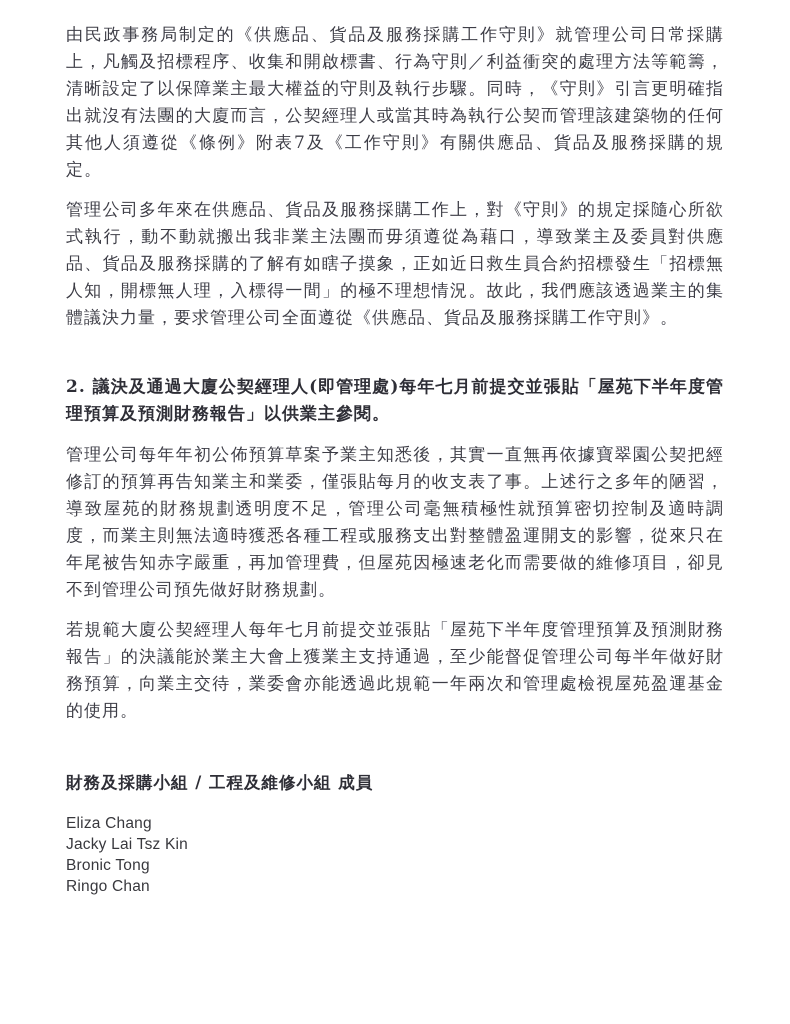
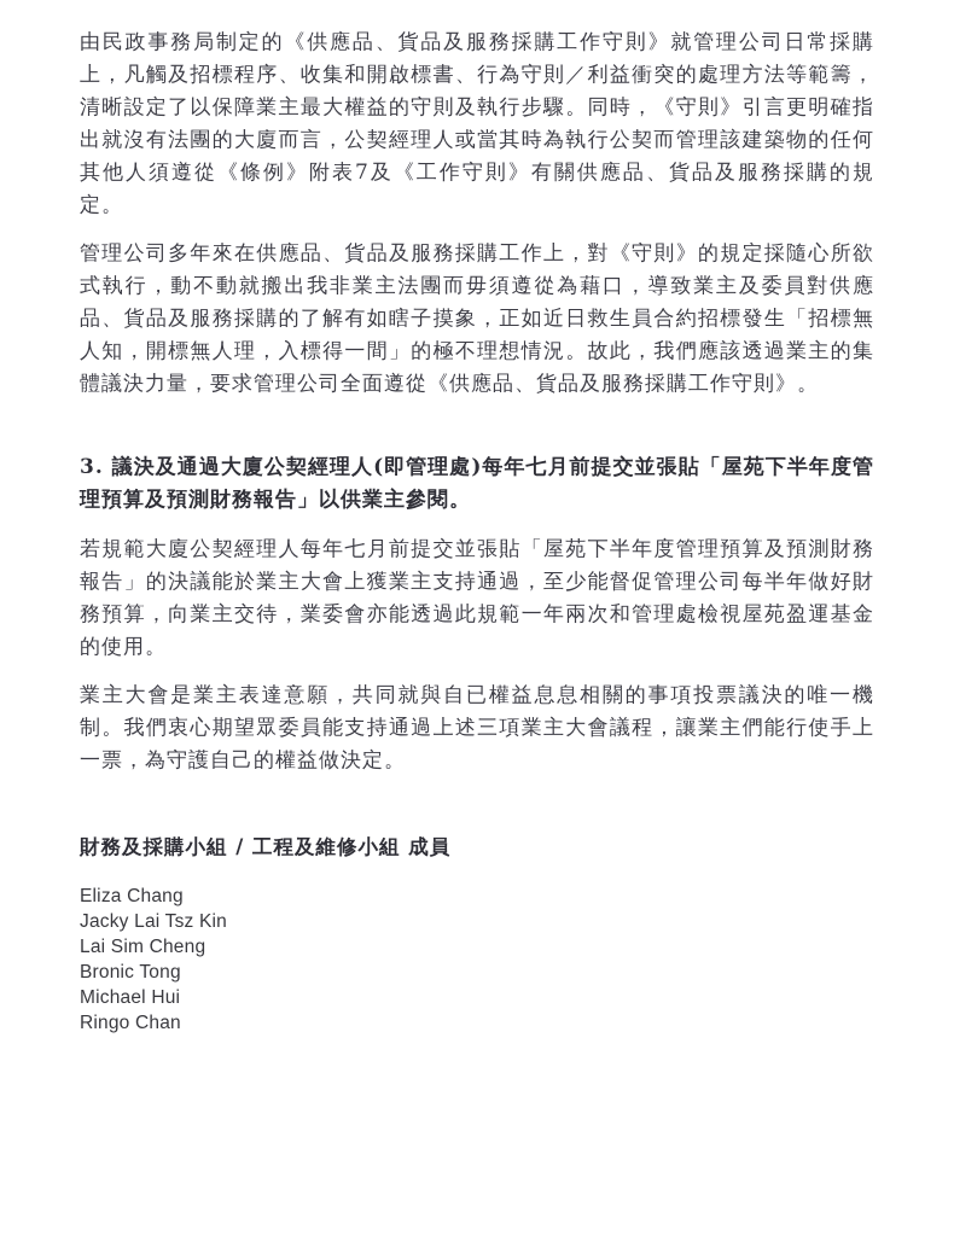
  由民政事務局制定的《供應品、貨品及服務採購工作守則》就管理公司日常採購上，凡觸及招標程序、收集和開啟標書、行為守則／利益衝突的處理方法等範籌，清晰設定了以保障業主最大權益的守則及執行步驟。同時，《守則》引言更明確指出就沒有法團的大廈而言，公契經理人或當其時為執行公契而管理該建築物的任何其他人須遵從《條例》附表7及《工作守則》有關供應品、貨品及服務採購的規定。
  管理公司多年來在供應品、貨品及服務採購工作上，對《守則》的規定採隨心所欲式執行，動不動就搬出我非業主法團而毋須遵從為藉口，導致業主及委員對供應品、貨品及服務採購的了解有如瞎子摸象，正如近日救生員合約招標發生「招標無人知，開標無人理，入標得一間」的極不理想情況。故此，我們應該透過業主的集體議決力量，要求管理公司全面遵從《供應品、貨品及服務採購工作守則》。
- 2. 議決及通過大廈公契經理人(即管理處)每年七月前提交並張貼「屋苑下半年度管理預算及預測財務報告」以供業主參閱。
+ 3. 議決及通過大廈公契經理人(即管理處)每年七月前提交並張貼「屋苑下半年度管理預算及預測財務報告」以供業主參閱。
- 管理公司每年年初公佈預算草案予業主知悉後，其實一直無再依據寶翠園公契把經修訂的預算再告知業主和業委，僅張貼每月的收支表了事。上述行之多年的陋習，導致屋苑的財務規劃透明度不足，管理公司毫無積極性就預算密切控制及適時調度，而業主則無法適時獲悉各種工程或服務支出對整體盈運開支的影響，從來只在年尾被告知赤字嚴重，再加管理費，但屋苑因極速老化而需要做的維修項目，卻見不到管理公司預先做好財務規劃。
  若規範大廈公契經理人每年七月前提交並張貼「屋苑下半年度管理預算及預測財務報告」的決議能於業主大會上獲業主支持通過，至少能督促管理公司每半年做好財務預算，向業主交待，業委會亦能透過此規範一年兩次和管理處檢視屋苑盈運基金的使用。
+ 業主大會是業主表達意願，共同就與自已權益息息相關的事項投票議決的唯一機制。我們衷心期望眾委員能支持通過上述三項業主大會議程，讓業主們能行使手上一票，為守護自己的權益做決定。
  財務及採購小組 / 工程及維修小組 成員
  Eliza Chang
  Jacky Lai Tsz Kin
+ Lai Sim Cheng
  Bronic Tong
+ Michael Hui
  Ringo Chan
